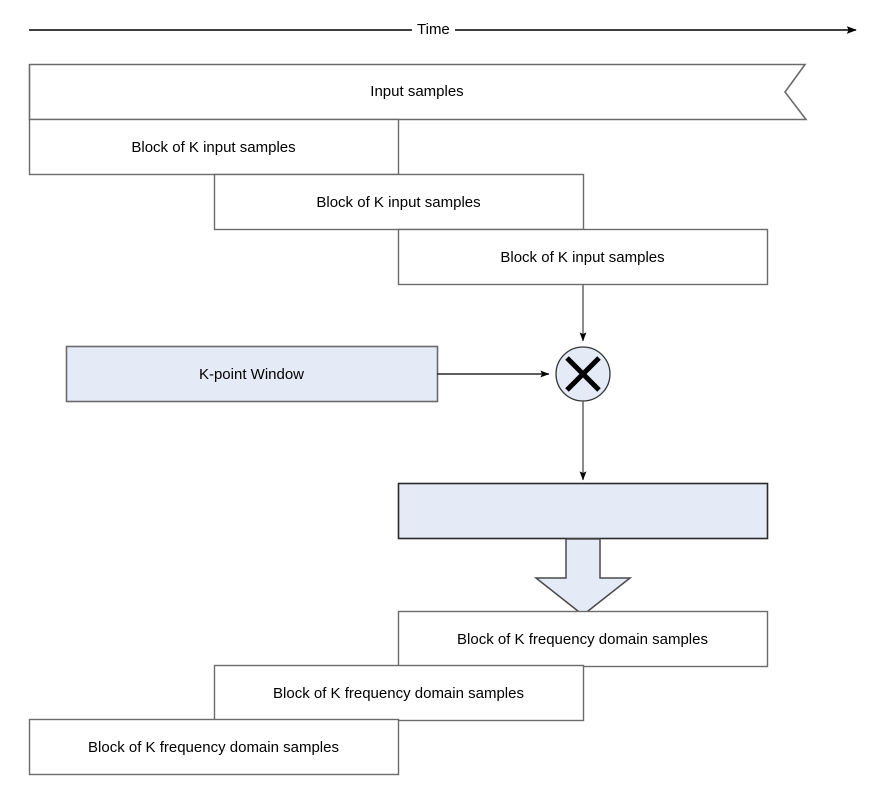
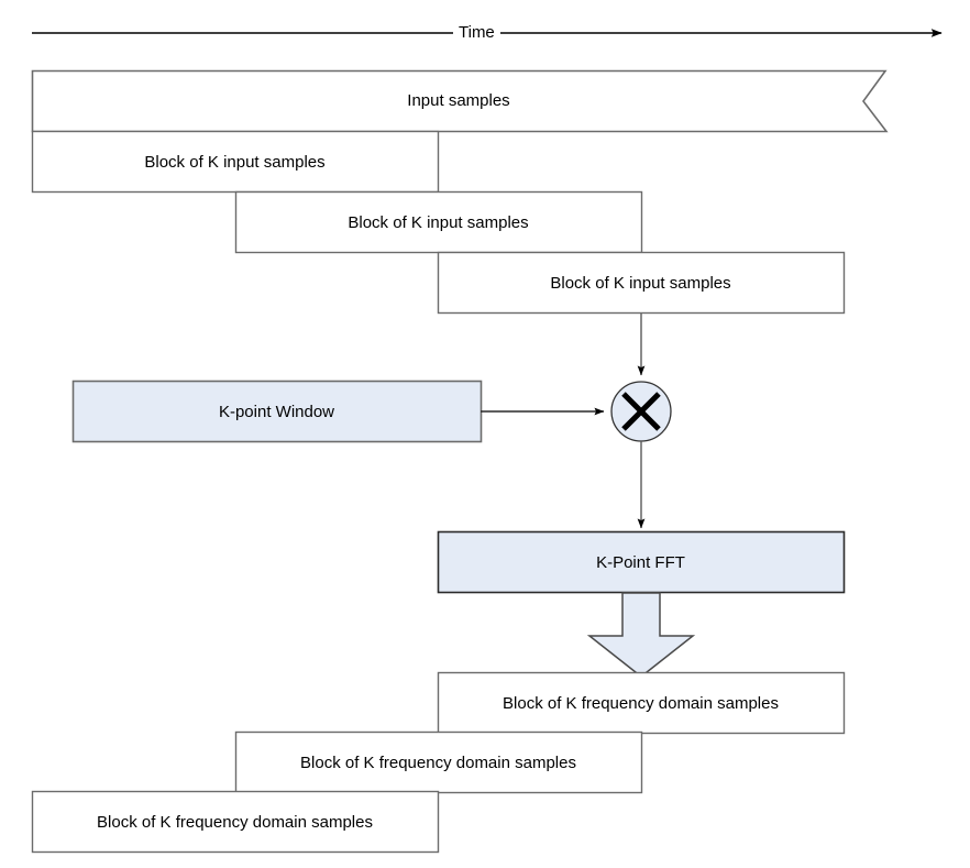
  Time
  Input samples
  Block of K input samples
  Block of K input samples
  Block of K input samples
  K-point Window
+ K-Point FFT
  Block of K frequency domain samples
  Block of K frequency domain samples
  Block of K frequency domain samples
